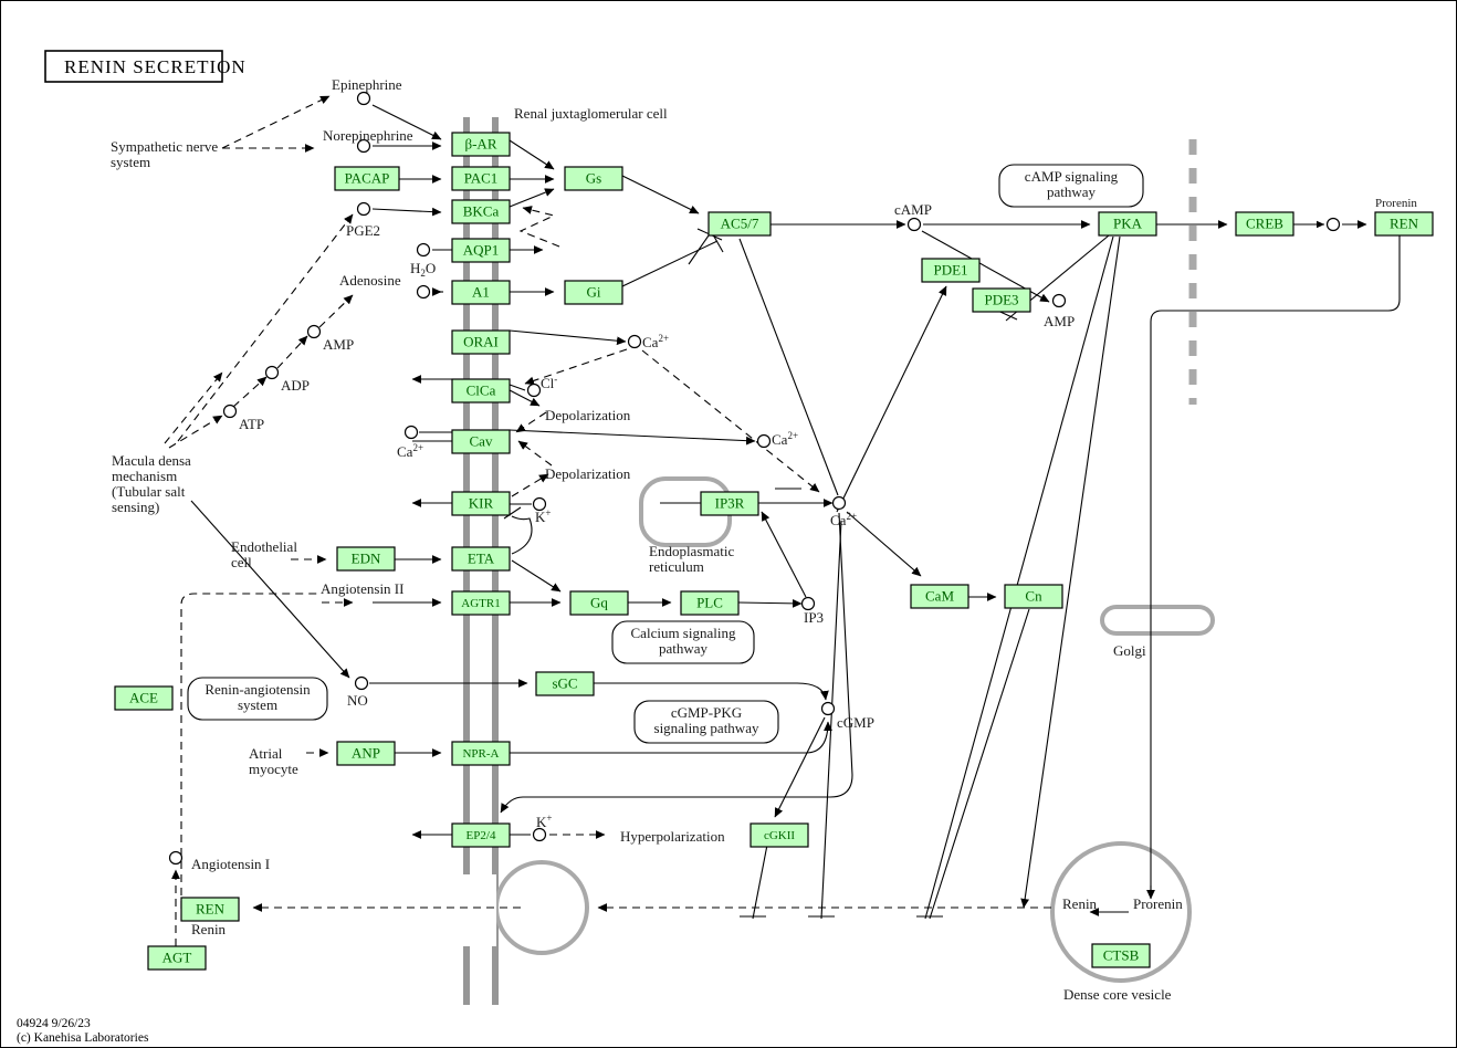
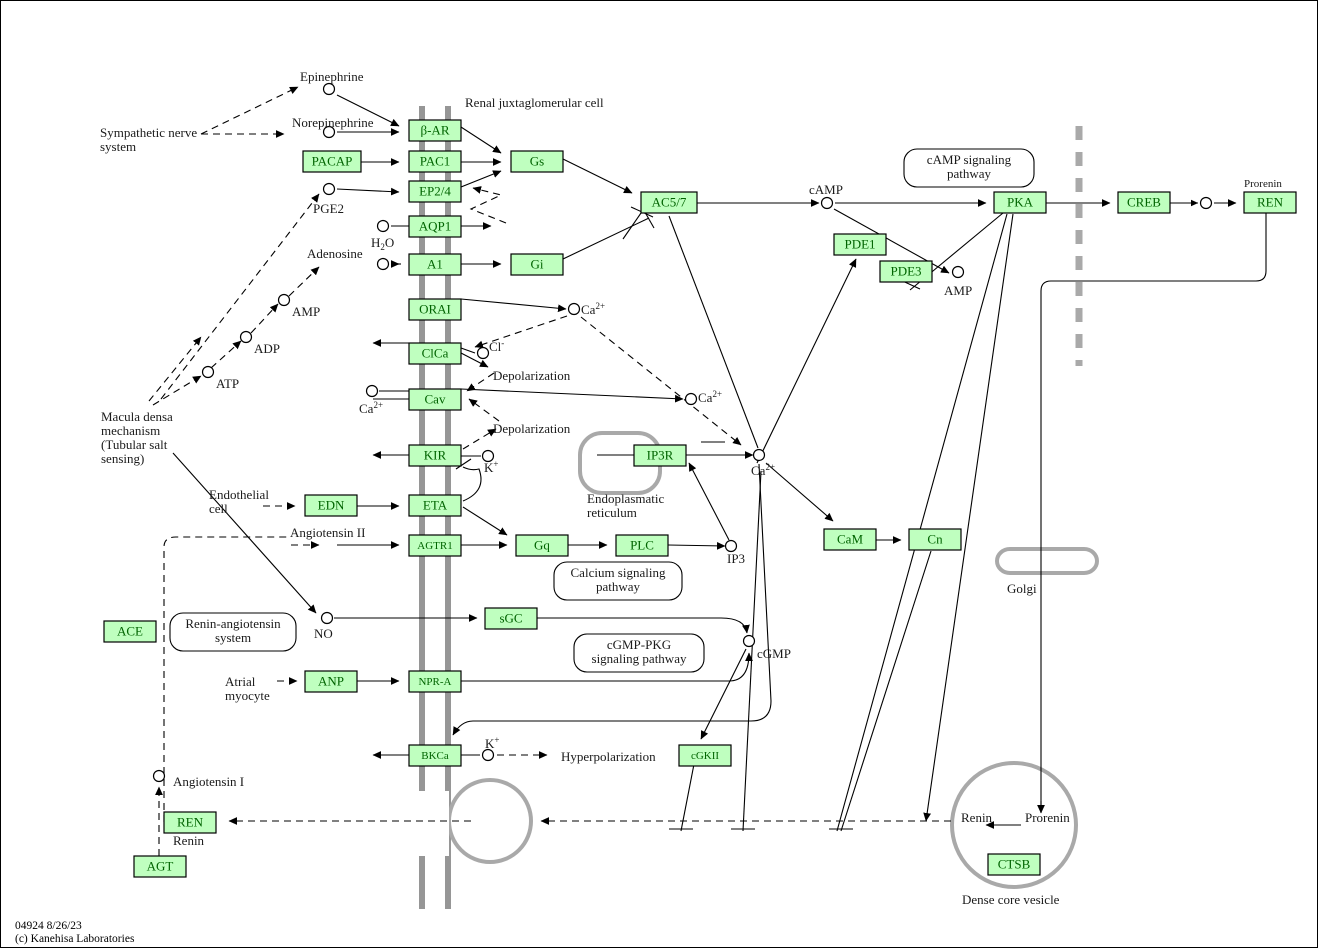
  PACAP
  β-AR
  PAC1
- BKCa
+ EP2/4
  AQP1
  A1
  ORAI
  ClCa
  Cav
  KIR
  ETA
  AGTR1
  NPR-A
- EP2/4
+ BKCa
  Gs
  Gi
  Gq
  PLC
  sGC
  EDN
  ANP
  ACE
  REN
  AGT
  AC5/7
  PDE1
  PDE3
  PKA
  CREB
  REN
  IP3R
  CaM
  Cn
  cGKII
  CTSB
  Epinephrine
  Norepinephrine
  PGE2
  H2O
  Adenosine
  AMP
  ADP
  ATP
  Ca2+
  Cl-
  Ca2+
  Ca2+
  K+
  Ca2+
  IP3
  NO
  cGMP
  K+
  Angiotensin I
  cAMP
  AMP
  Prorenin
  Sympathetic nerve
  system
  Macula densa
  mechanism
  (Tubular salt
  sensing)
  Endothelial
  cell
  Atrial
  myocyte
  Angiotensin II
  Depolarization
  Depolarization
  Hyperpolarization
  Renin
  Renin
  Prorenin
  Renal juxtaglomerular cell
  Endoplasmatic
  reticulum
  Golgi
  Dense core vesicle
  cAMP signaling
  pathway
  Calcium signaling
  pathway
  cGMP-PKG
  signaling pathway
  Renin-angiotensin
  system
- RENIN SECRETION
- 04924 9/26/23
+ 04924 8/26/23
  (c) Kanehisa Laboratories
